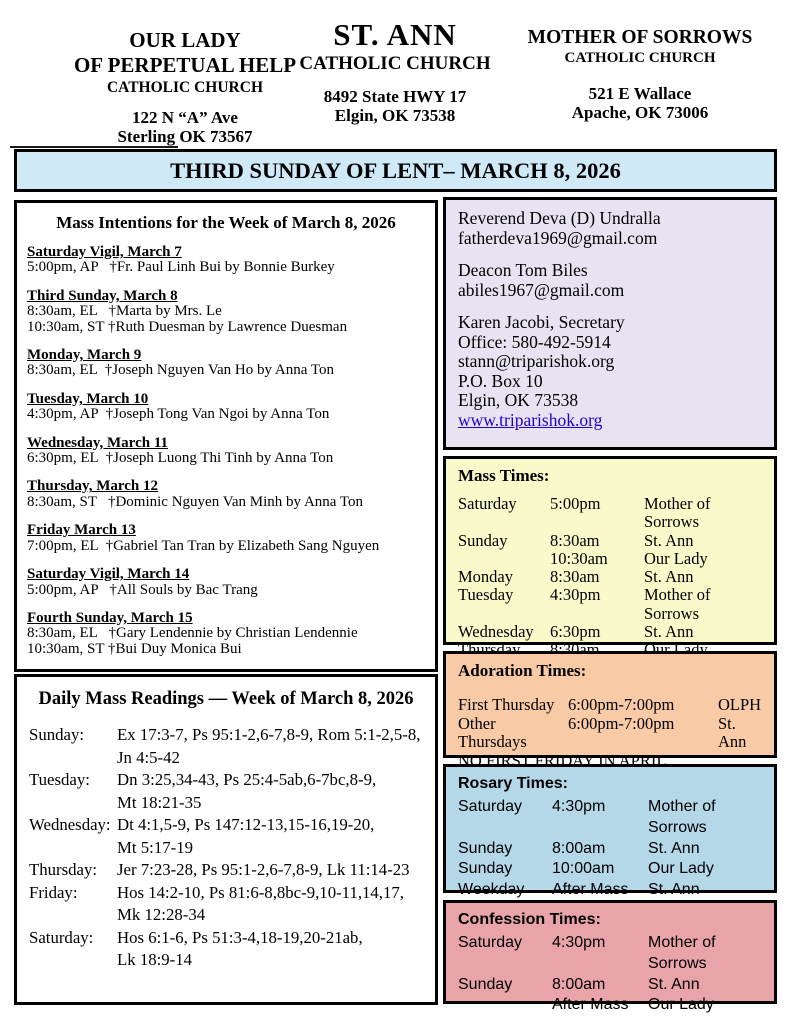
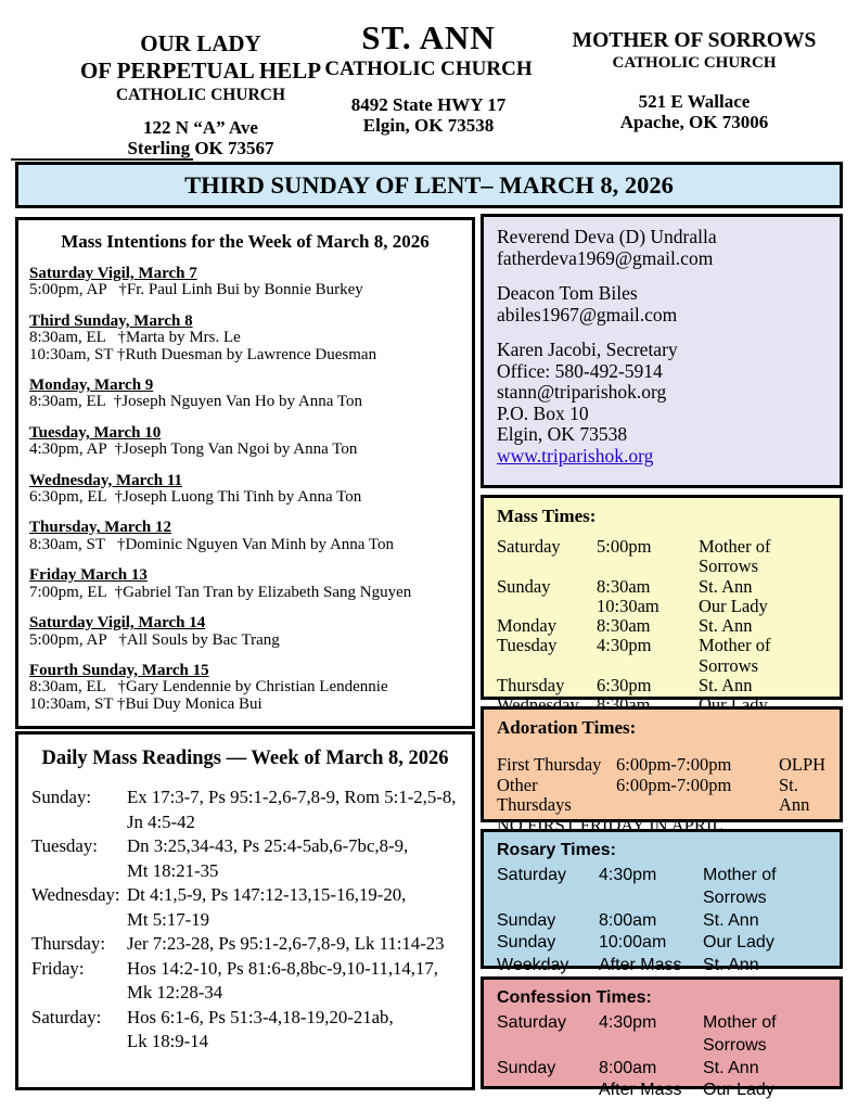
  OUR LADY
  OF PERPETUAL HELP
  CATHOLIC CHURCH
  122 N “A” Ave
  Sterling OK 73567
  ST. ANN
  CATHOLIC CHURCH
  8492 State HWY 17
  Elgin, OK 73538
  MOTHER OF SORROWS
  CATHOLIC CHURCH
  521 E Wallace
  Apache, OK 73006
  THIRD SUNDAY OF LENT– MARCH 8, 2026
  Mass Intentions for the Week of March 8, 2026
  Saturday Vigil, March 7
  5:00pm, AP †Fr. Paul Linh Bui by Bonnie Burkey
  Third Sunday, March 8
  8:30am, EL †Marta by Mrs. Le
  10:30am, ST †Ruth Duesman by Lawrence Duesman
  Monday, March 9
  8:30am, EL †Joseph Nguyen Van Ho by Anna Ton
  Tuesday, March 10
  4:30pm, AP †Joseph Tong Van Ngoi by Anna Ton
  Wednesday, March 11
  6:30pm, EL †Joseph Luong Thi Tinh by Anna Ton
  Thursday, March 12
  8:30am, ST †Dominic Nguyen Van Minh by Anna Ton
  Friday March 13
  7:00pm, EL †Gabriel Tan Tran by Elizabeth Sang Nguyen
  Saturday Vigil, March 14
  5:00pm, AP †All Souls by Bac Trang
  Fourth Sunday, March 15
  8:30am, EL †Gary Lendennie by Christian Lendennie
  10:30am, ST †Bui Duy Monica Bui
  Daily Mass Readings — Week of March 8, 2026
  Sunday:
  Ex 17:3-7, Ps 95:1-2,6-7,8-9, Rom 5:1-2,5-8,
  Jn 4:5-42
  Tuesday:
  Dn 3:25,34-43, Ps 25:4-5ab,6-7bc,8-9,
  Mt 18:21-35
  Wednesday:
  Dt 4:1,5-9, Ps 147:12-13,15-16,19-20,
  Mt 5:17-19
  Thursday:
  Jer 7:23-28, Ps 95:1-2,6-7,8-9, Lk 11:14-23
  Friday:
  Hos 14:2-10, Ps 81:6-8,8bc-9,10-11,14,17,
  Mk 12:28-34
  Saturday:
  Hos 6:1-6, Ps 51:3-4,18-19,20-21ab,
  Lk 18:9-14
  Reverend Deva (D) Undralla
  fatherdeva1969@gmail.com
  Deacon Tom Biles
  abiles1967@gmail.com
  Karen Jacobi, Secretary
  Office: 580-492-5914
  stann@triparishok.org
  P.O. Box 10
  Elgin, OK 73538
  www.triparishok.org
  Mass Times:
  Saturday
  5:00pm
  Mother of Sorrows
  Sunday
  8:30am
  St. Ann
  10:30am
  Our Lady
  Monday
  8:30am
  St. Ann
  Tuesday
  4:30pm
  Mother of Sorrows
- Wednesday
+ Thursday
  6:30pm
  St. Ann
- Thursday
+ Wednesday
  8:30am
  Our Lady
  Adoration Times:
  First Thursday
  6:00pm-7:00pm
  OLPH
  Other Thursdays
  6:00pm-7:00pm
  St. Ann
  NO FIRST FRIDAY IN APRIL
  Rosary Times:
  Saturday
  4:30pm
  Mother of Sorrows
  Sunday
  8:00am
  St. Ann
  Sunday
  10:00am
  Our Lady
  Weekday
  After Mass
  St. Ann
  Confession Times:
  Saturday
  4:30pm
  Mother of Sorrows
  Sunday
  8:00am
  St. Ann
  After Mass
  Our Lady
